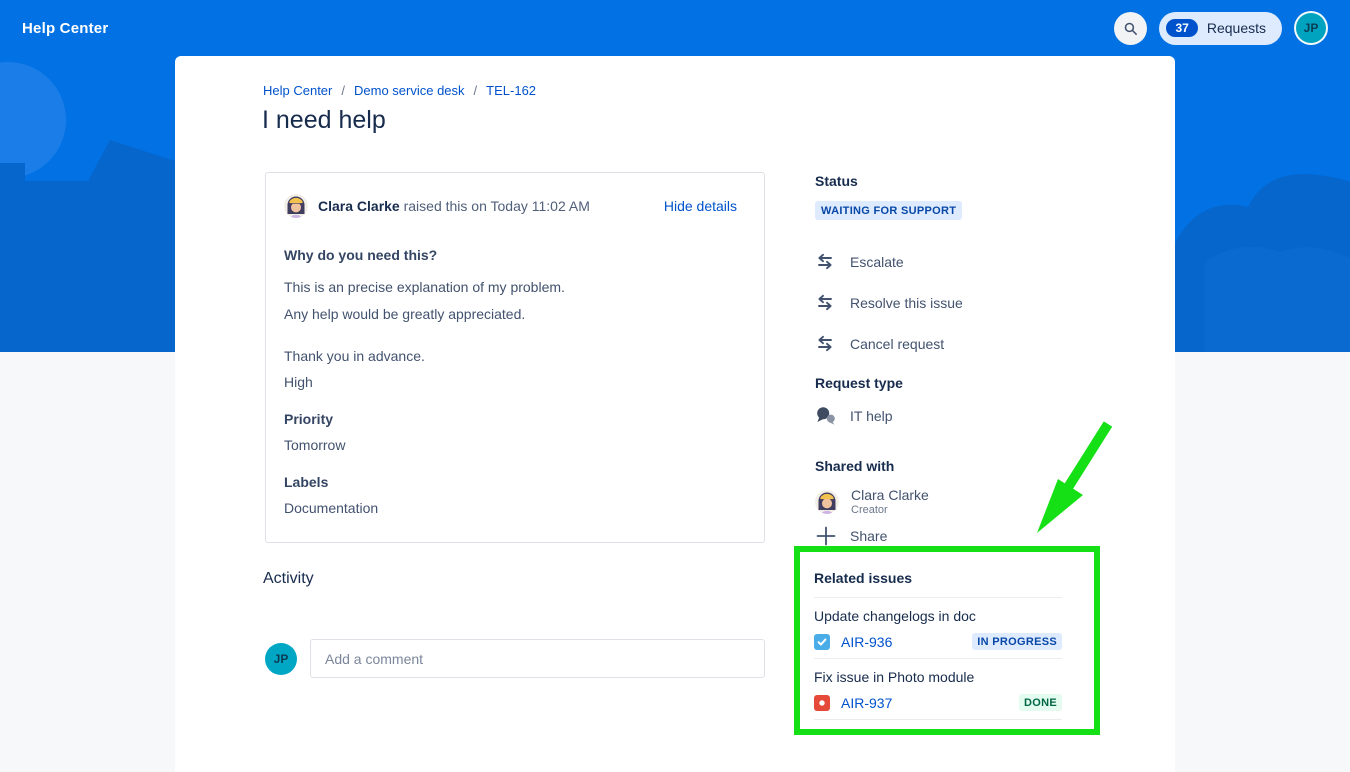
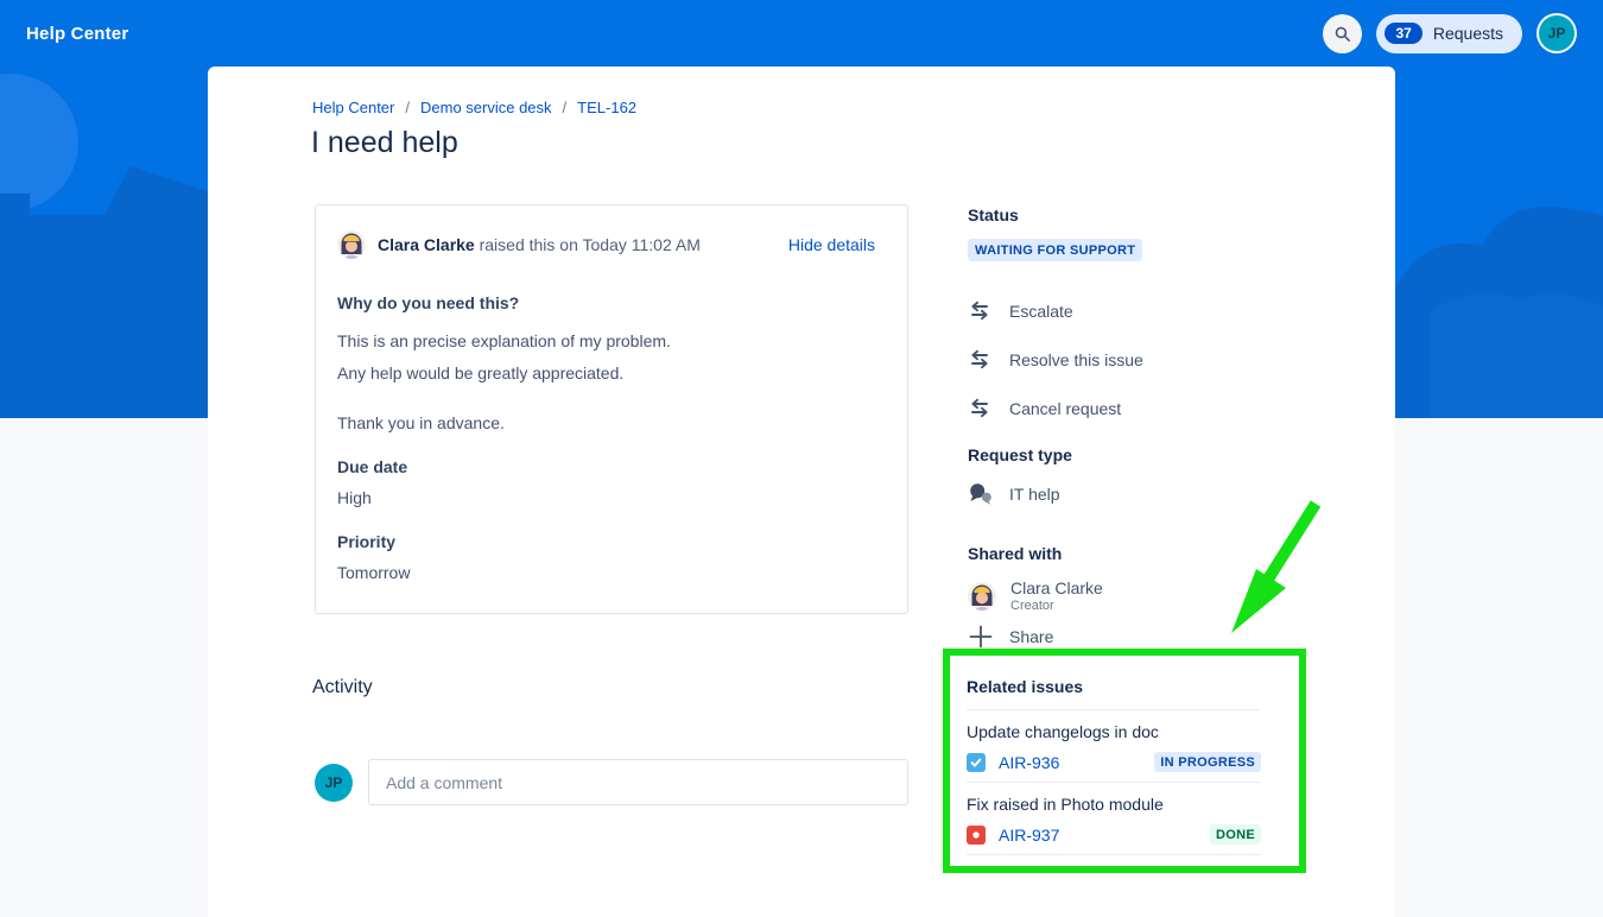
  Help Center
  37
  Requests
  JP
  Help Center
  /
  Demo service desk
  /
  TEL-162
  I need help
  Clara Clarke raised this on Today 11:02 AM
  Hide details
  Why do you need this?
  This is an precise explanation of my problem.
  Any help would be greatly appreciated.
  Thank you in advance.
+ Due date
  High
  Priority
  Tomorrow
- Labels
- Documentation
  Activity
  JP
  Add a comment
  Status
  WAITING FOR SUPPORT
  Escalate
  Resolve this issue
  Cancel request
  Request type
  IT help
  Shared with
  Clara Clarke
  Creator
  Share
  Related issues
  Update changelogs in doc
  AIR-936
  IN PROGRESS
- Fix issue in Photo module
+ Fix raised in Photo module
  AIR-937
  DONE
